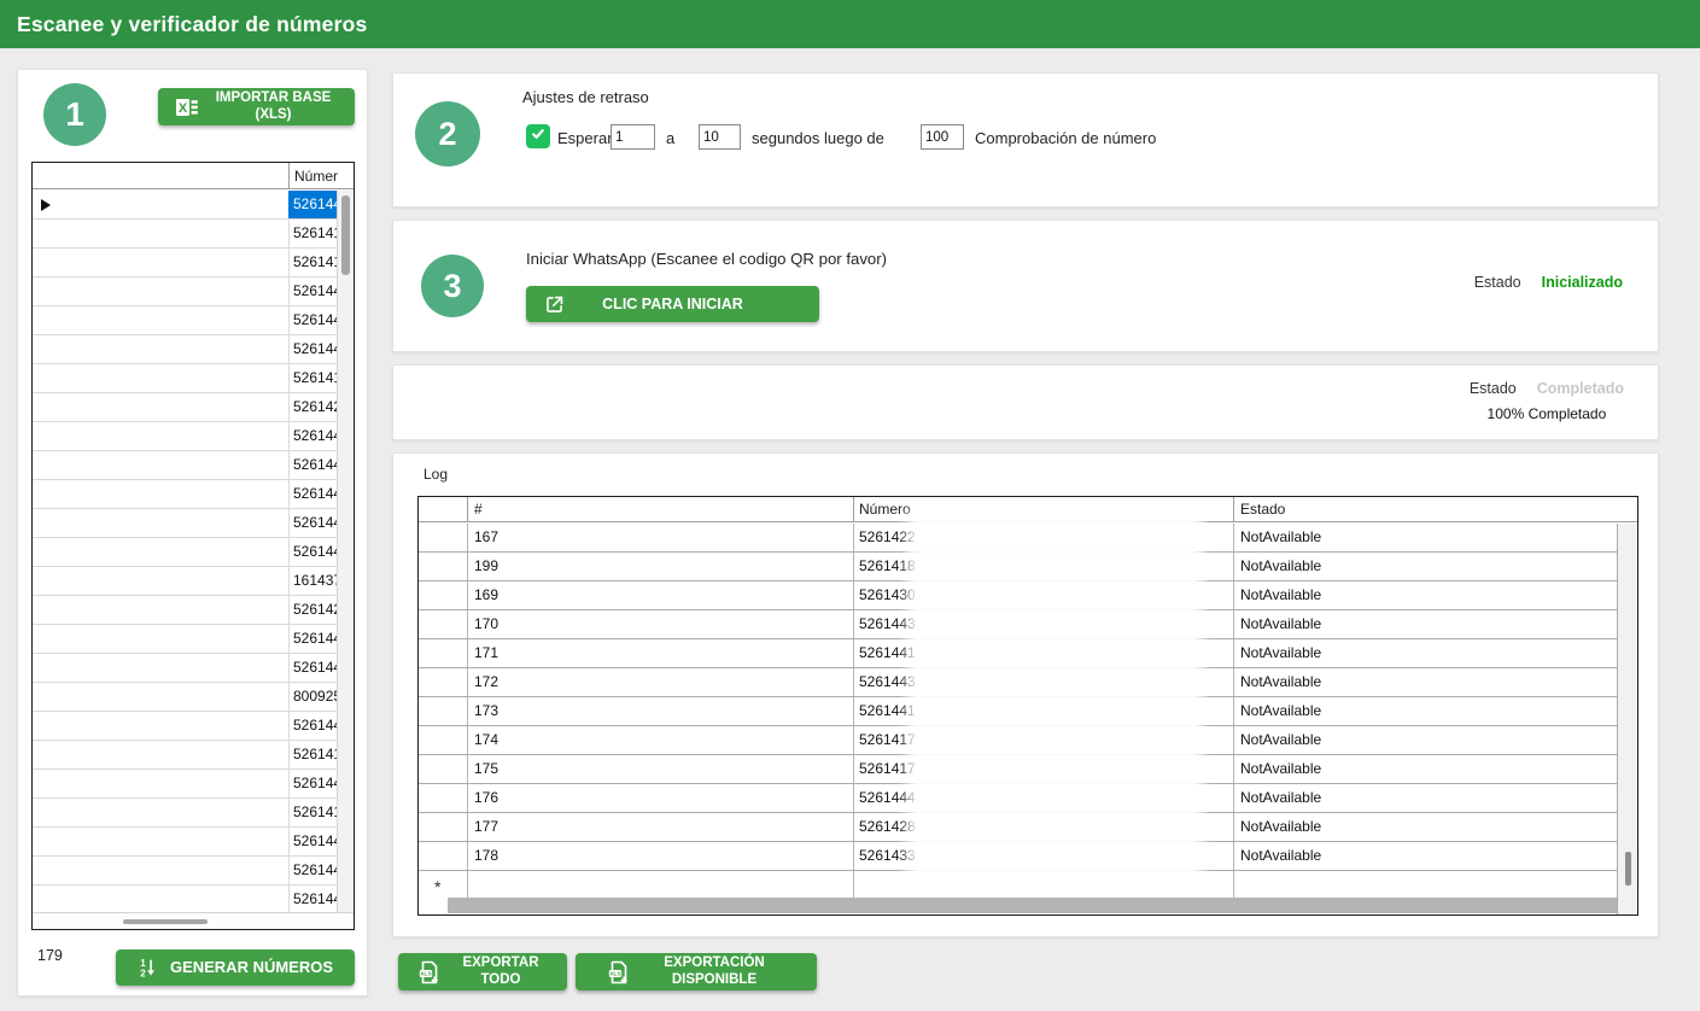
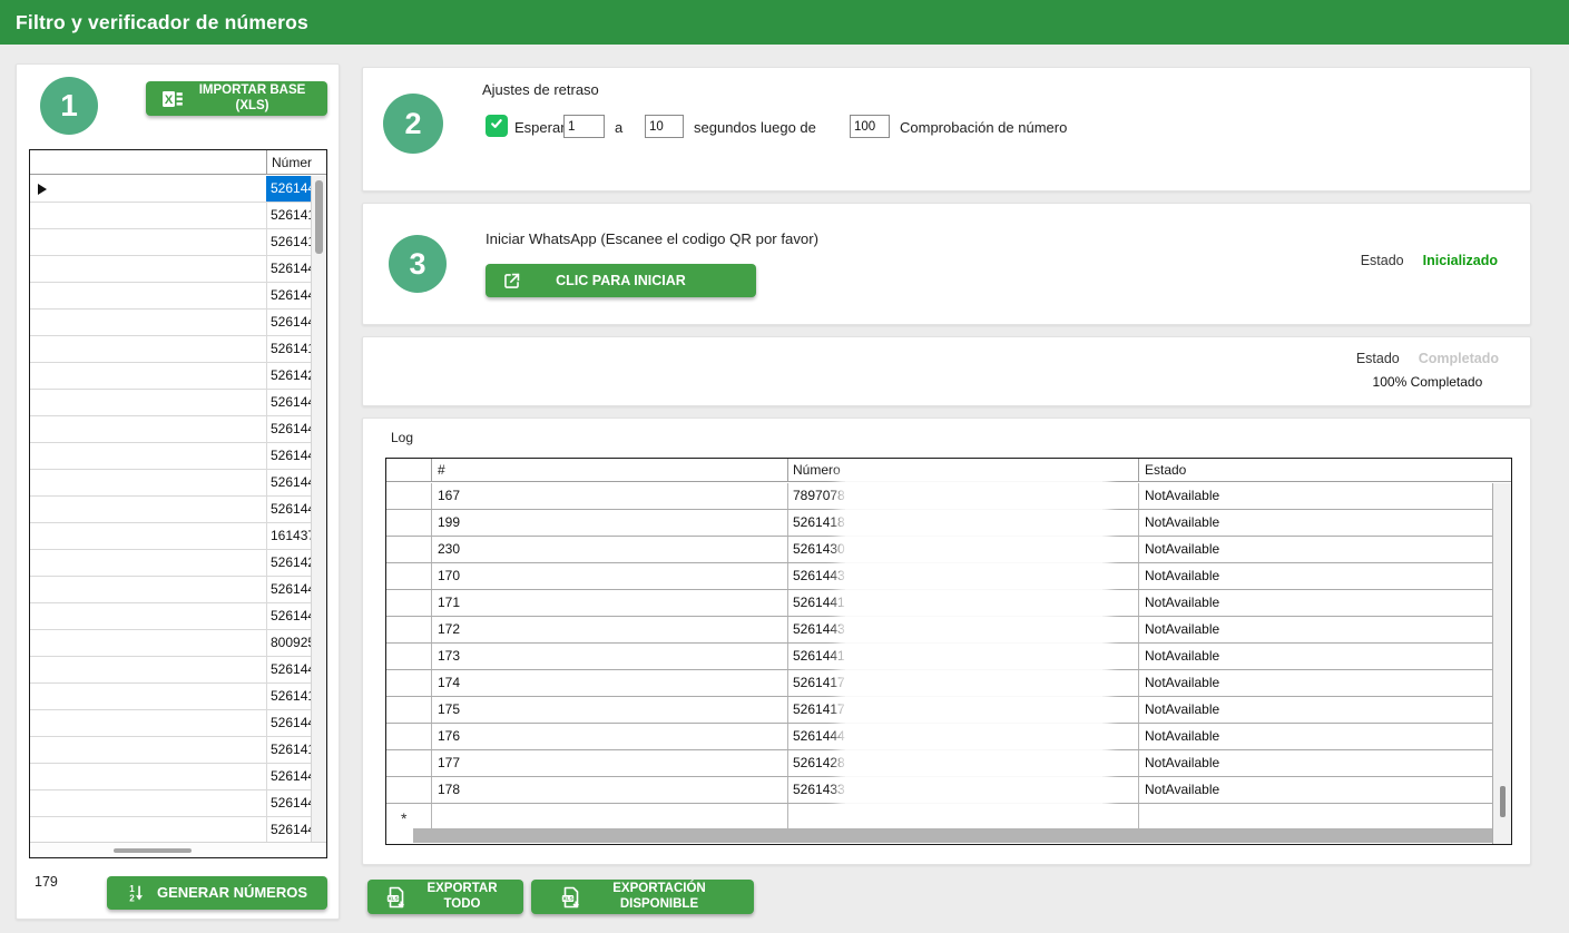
- Escanee y verificador de números
+ Filtro y verificador de números
  1
  X
  IMPORTAR BASE (XLS)
  Númer
  52614
  52614
  52614
  52614
  52614
  52614
  52614
  52614
  52614
  52614
  52614
  52614
  52614
  16143
  52614
  52614
  52614
  80092
  52614
  52614
  52614
  52614
  52614
  52614
  52614
  179
  1
  2
  GENERAR NÚMEROS
  2
  Ajustes de retraso
  Espera
  1
  a
  10
  segundos luego de
  100
  Comprobación de número
  3
  Iniciar WhatsApp (Escanee el codigo QR por favor)
  CLIC PARA INICIAR
  Estado
  Inicializado
  Estado
  Completado
  100% Completado
  Log
  #
  Número
  Estado
  167
- 5261422
+ 7897078
  NotAvailable
  199
  5261418
  NotAvailable
- 169
+ 230
  5261430
  NotAvailable
  170
  5261443
  NotAvailable
  171
  5261441
  NotAvailable
  172
  5261443
  NotAvailable
  173
  5261441
  NotAvailable
  174
  5261417
  NotAvailable
  175
  5261417
  NotAvailable
  176
  5261444
  NotAvailable
  177
  5261428
  NotAvailable
  178
  5261433
  NotAvailable
  *
  EXPORTAR TODO
  EXPORTACIÓN DISPONIBLE
